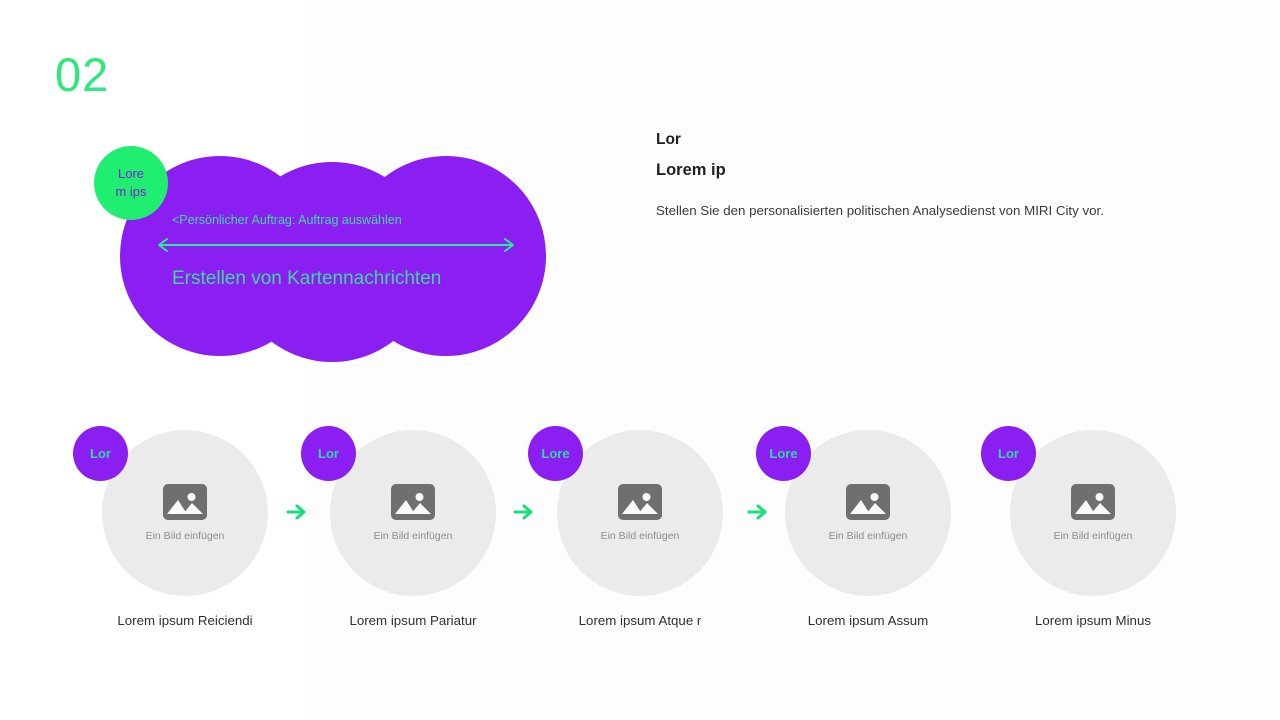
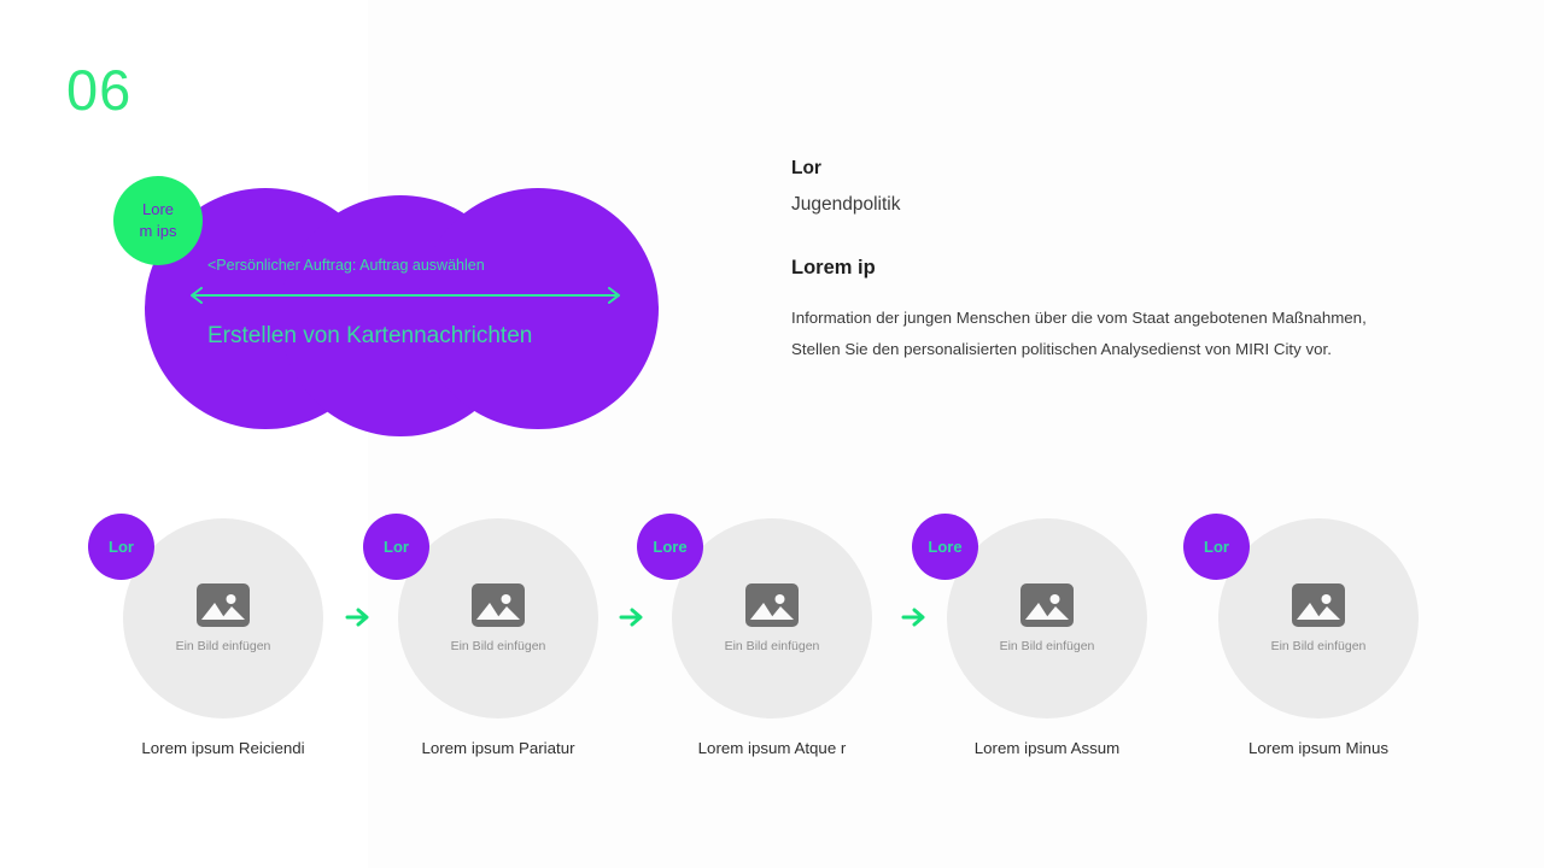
- 02
+ 06
  Lore
  m ips
  <Persönlicher Auftrag: Auftrag auswählen
  Erstellen von Kartennachrichten
  Lor
+ Jugendpolitik
  Lorem ip
+ Information der jungen Menschen über die vom Staat angebotenen Maßnahmen,
  Stellen Sie den personalisierten politischen Analysedienst von MIRI City vor.
  Lor
  Ein Bild einfügen
  Lorem ipsum Reiciendi
  Lor
  Ein Bild einfügen
  Lorem ipsum Pariatur
  Lore
  Ein Bild einfügen
  Lorem ipsum Atque r
  Lore
  Ein Bild einfügen
  Lorem ipsum Assum
  Lor
  Ein Bild einfügen
  Lorem ipsum Minus
